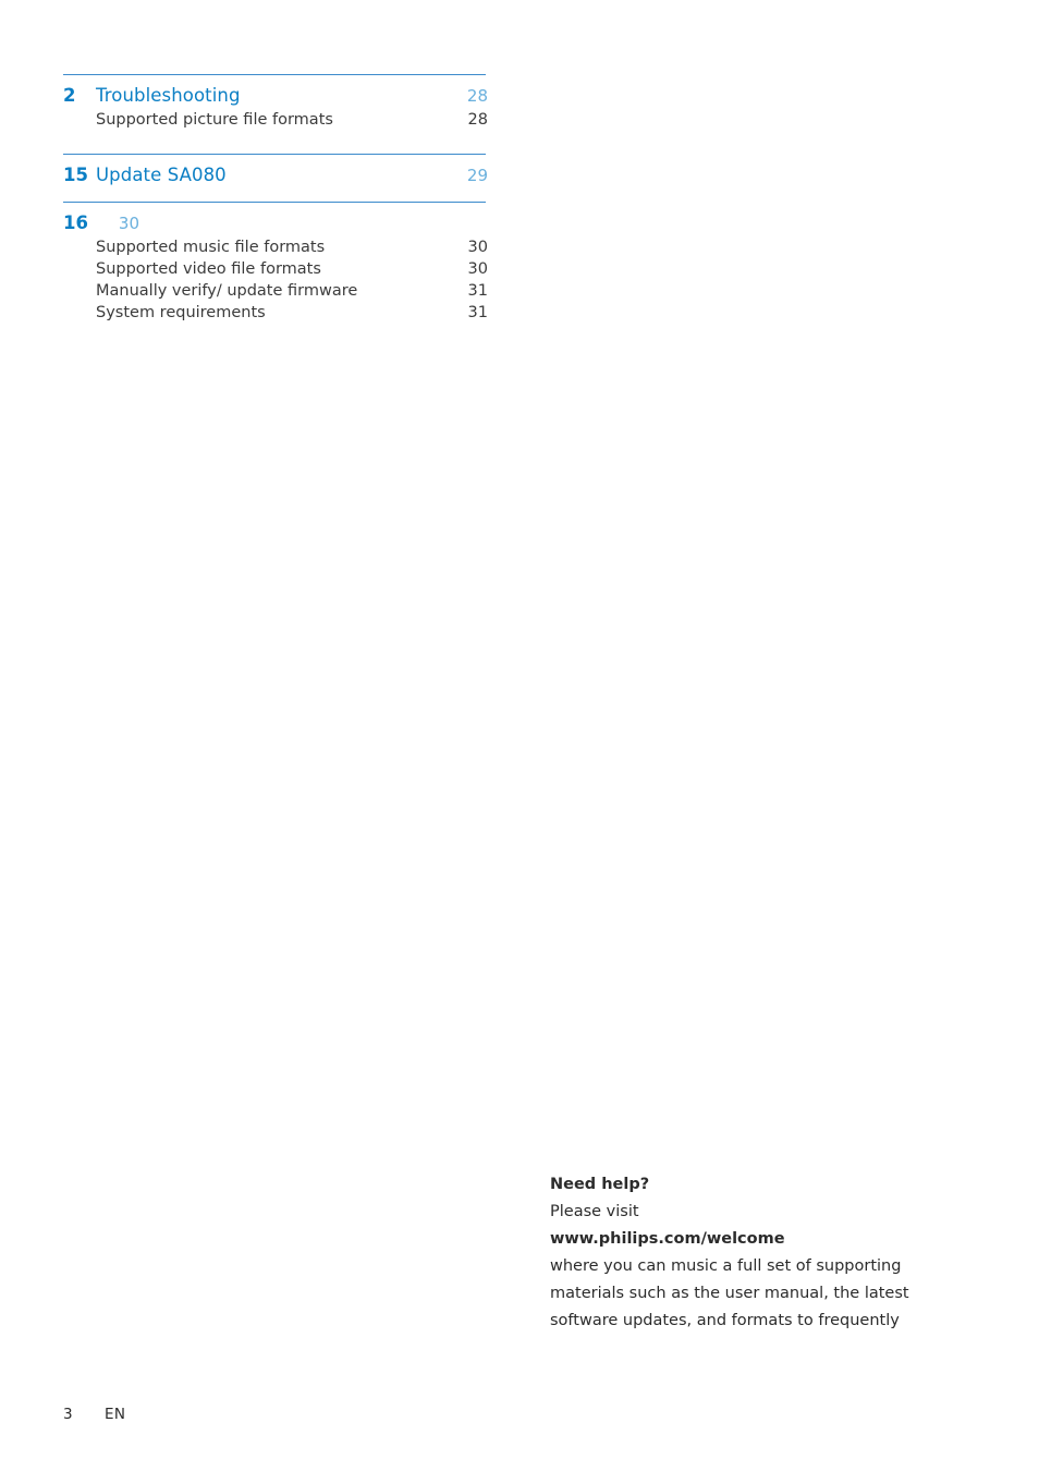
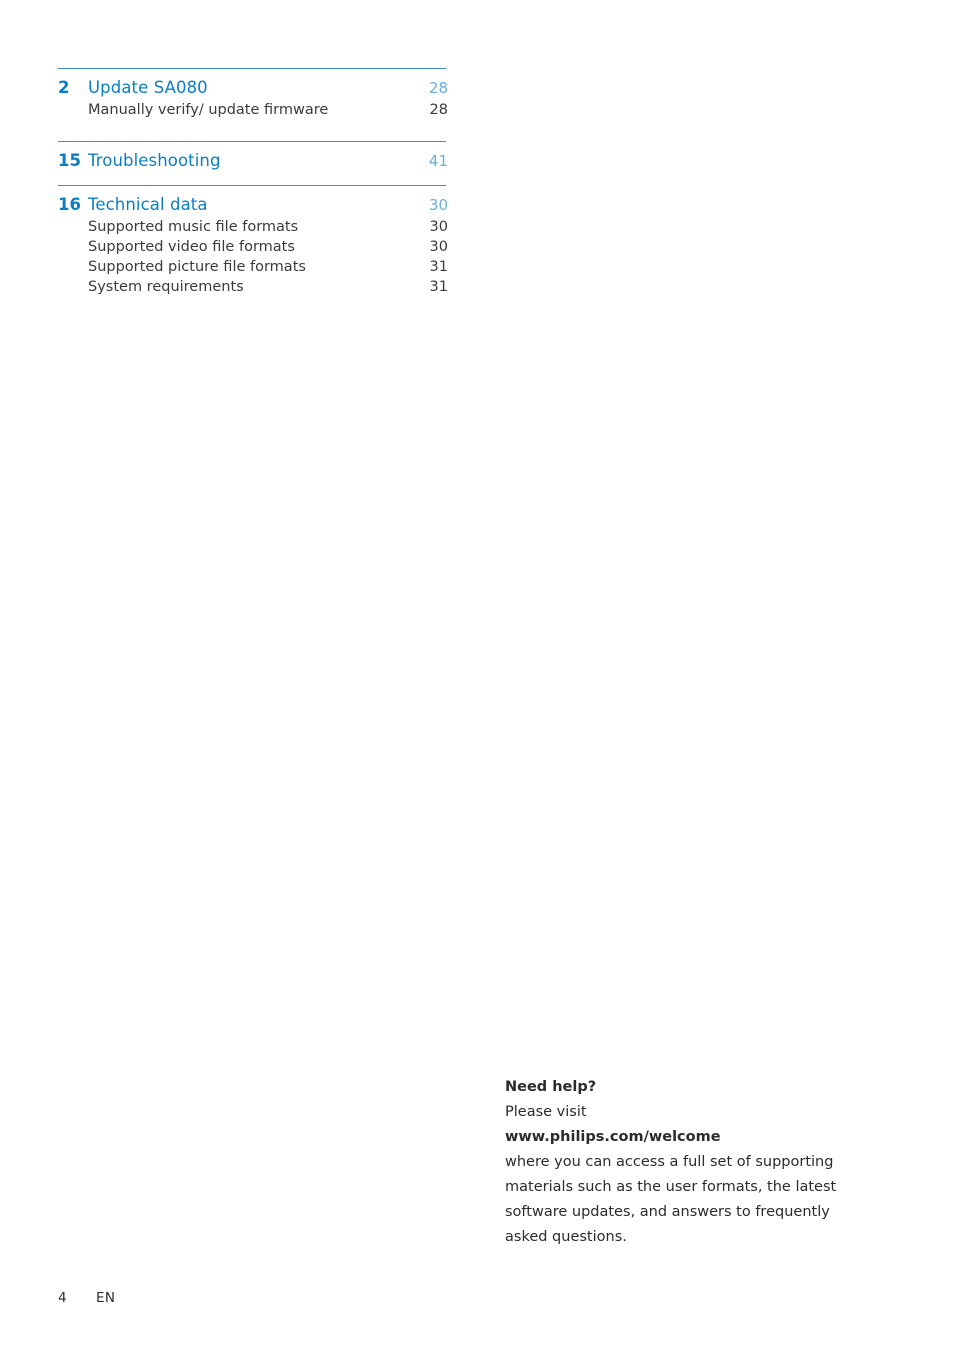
  2
- Troubleshooting
+ Update SA080
  28
- Supported picture file formats
+ Manually verify/ update firmware
  28
  15
- Update SA080
+ Troubleshooting
- 29
+ 41
  16
+ Technical data
  30
  Supported music file formats
  30
  Supported video file formats
  30
- Manually verify/ update firmware
+ Supported picture file formats
  31
  System requirements
  31
  Need help?
  Please visit
  www.philips.com/welcome
- where you can music a full set of supporting
+ where you can access a full set of supporting
- materials such as the user manual, the latest
+ materials such as the user formats, the latest
- software updates, and formats to frequently
+ software updates, and answers to frequently
+ asked questions.
- 3
+ 4
  EN
